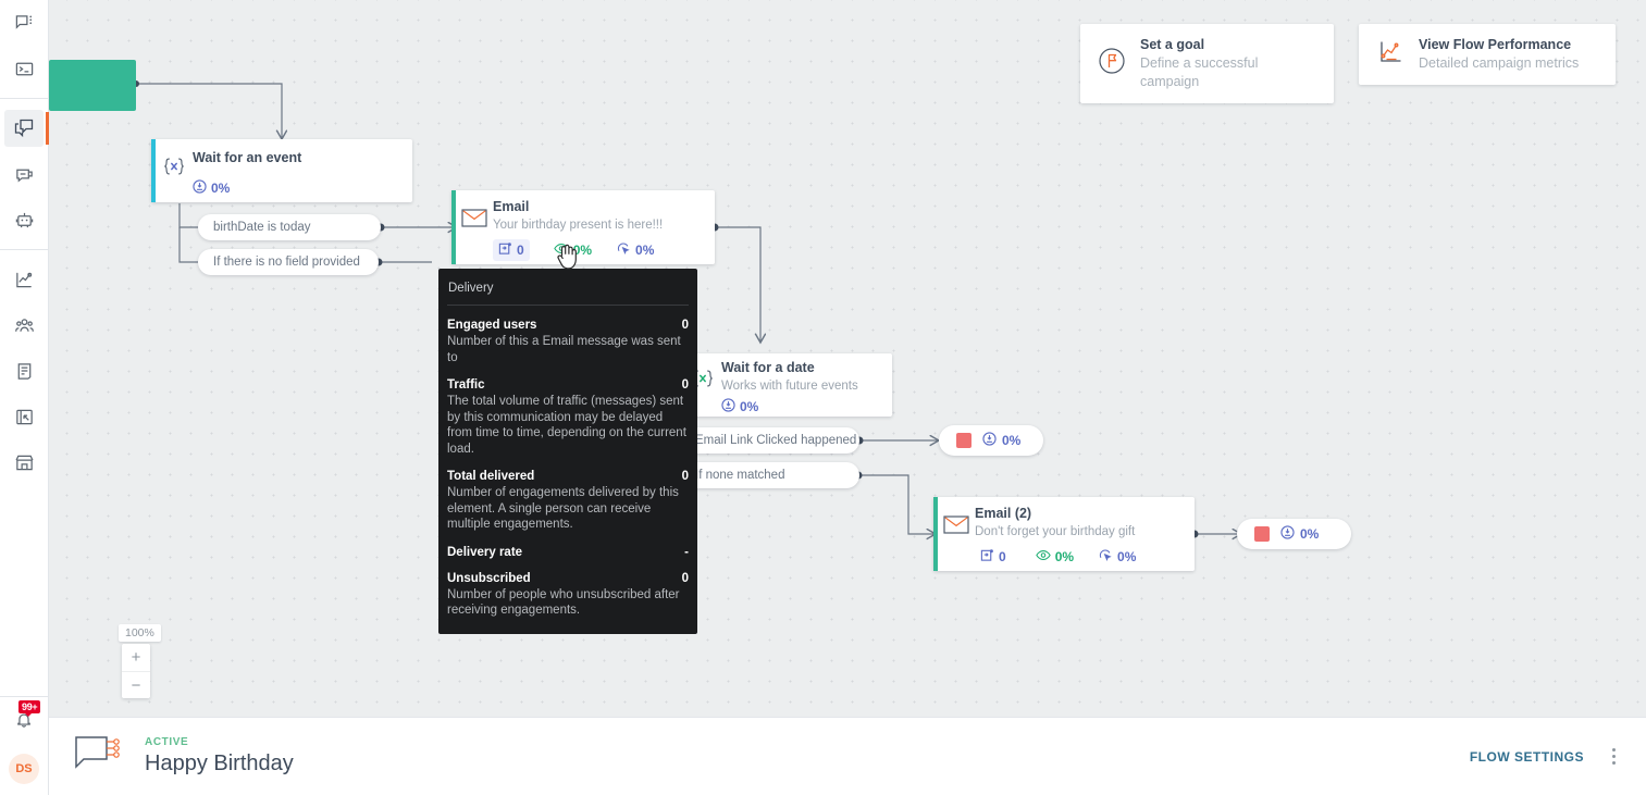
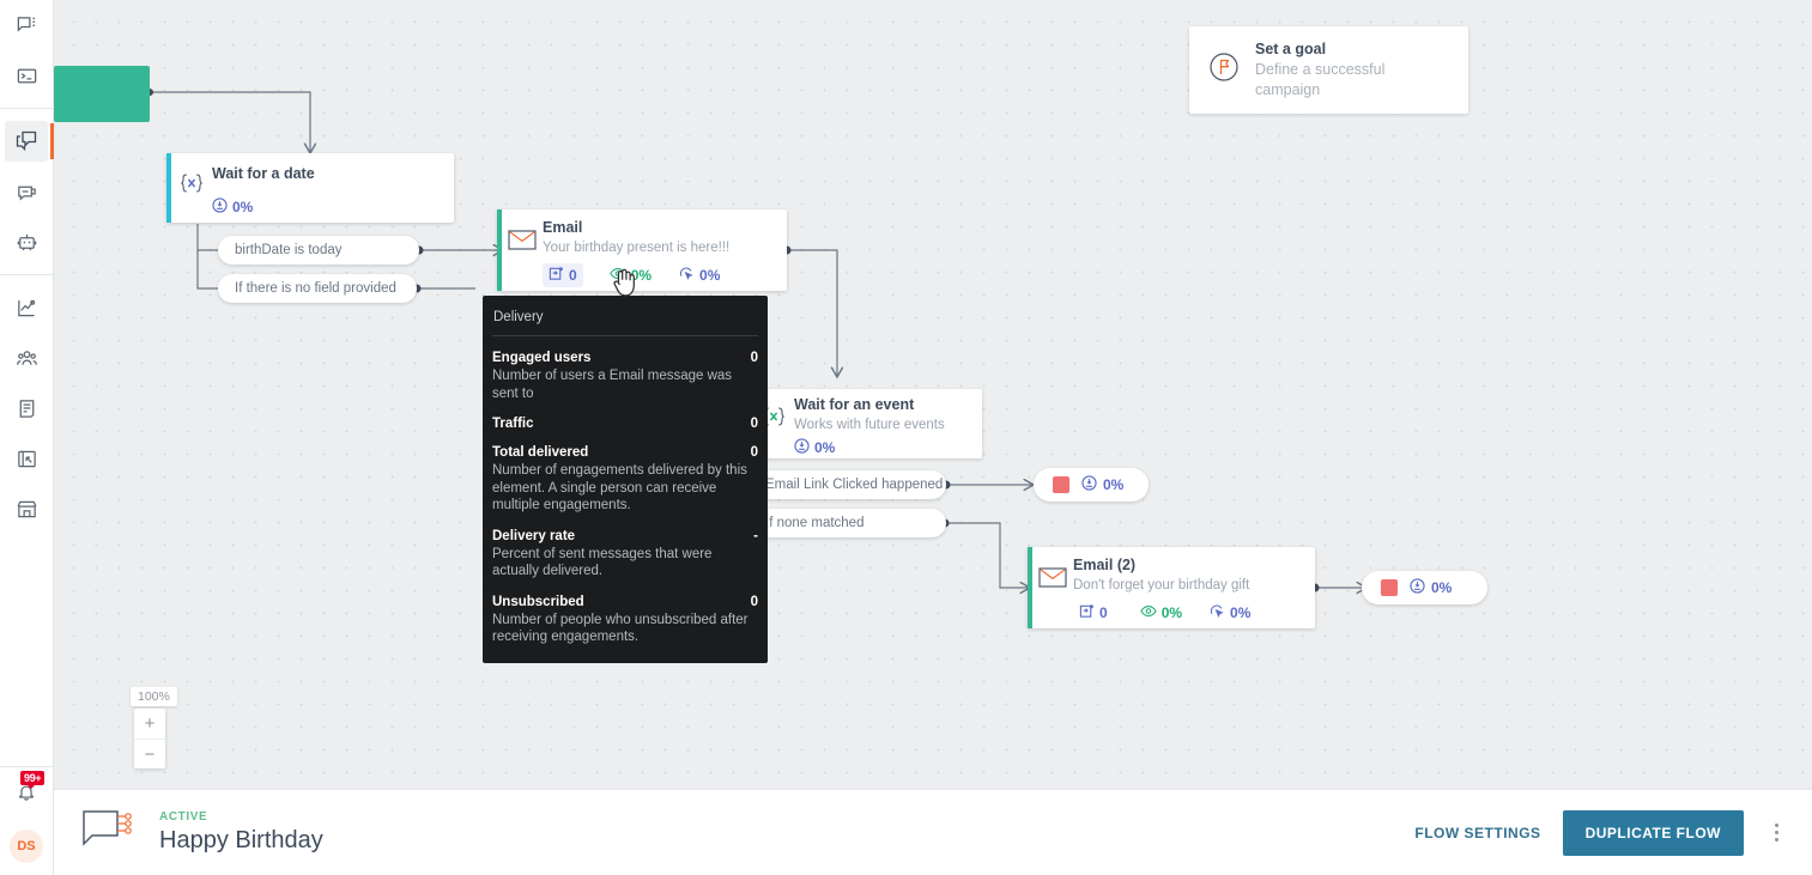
  99+
  DS
  Set a goal
  Define a successful campaign
- View Flow Performance
- Detailed campaign metrics
- Wait for an event
+ Wait for a date
  0%
  birthDate is today
  If there is no field provided
  Email
  Your birthday present is here!!!
  0
  0%
  0%
- Wait for a date
+ Wait for an event
  Works with future events
  0%
  Email Link Clicked happened
  f none matched
  0%
  Email (2)
  Don't forget your birthday gift
  0
  0%
  0%
  0%
  Delivery
  Engaged users
  0
- Number of this a Email message was sent to
+ Number of users a Email message was sent to
  Traffic
  0
- The total volume of traffic (messages) sent by this communication may be delayed from time to time, depending on the current load.
  Total delivered
  0
  Number of engagements delivered by this element. A single person can receive multiple engagements.
  Delivery rate
  -
+ Percent of sent messages that were actually delivered.
  Unsubscribed
  0
  Number of people who unsubscribed after receiving engagements.
  100%
  +
  −
  ACTIVE
  Happy Birthday
  FLOW SETTINGS
+ DUPLICATE FLOW
